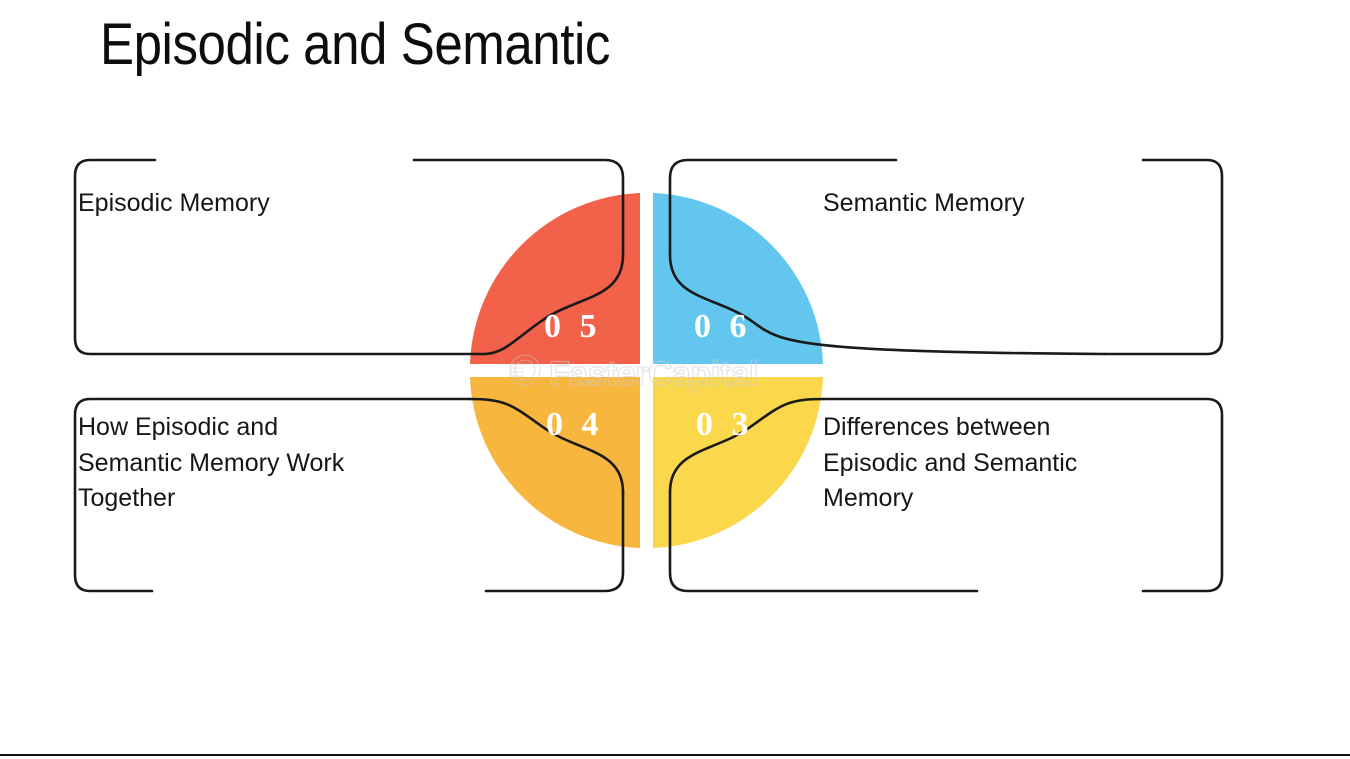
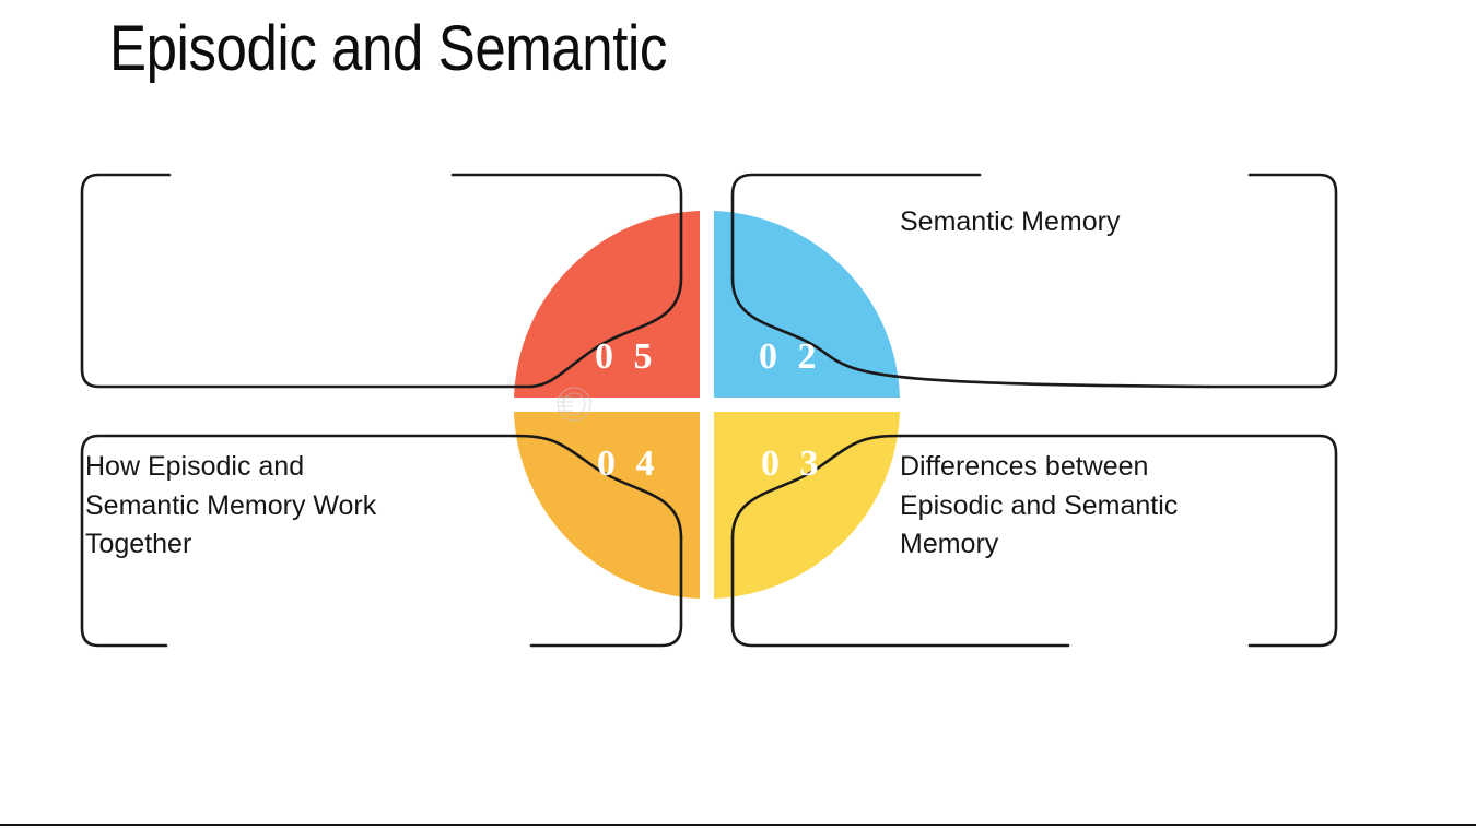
  Episodic and Semantic
  0 5
- 0 6
+ 0 2
  0 3
  0 4
- Episodic Memory
  Semantic Memory
  How Episodic and
  Semantic Memory Work
  Together
  Differences between
  Episodic and Semantic
  Memory
- FasterCapital
